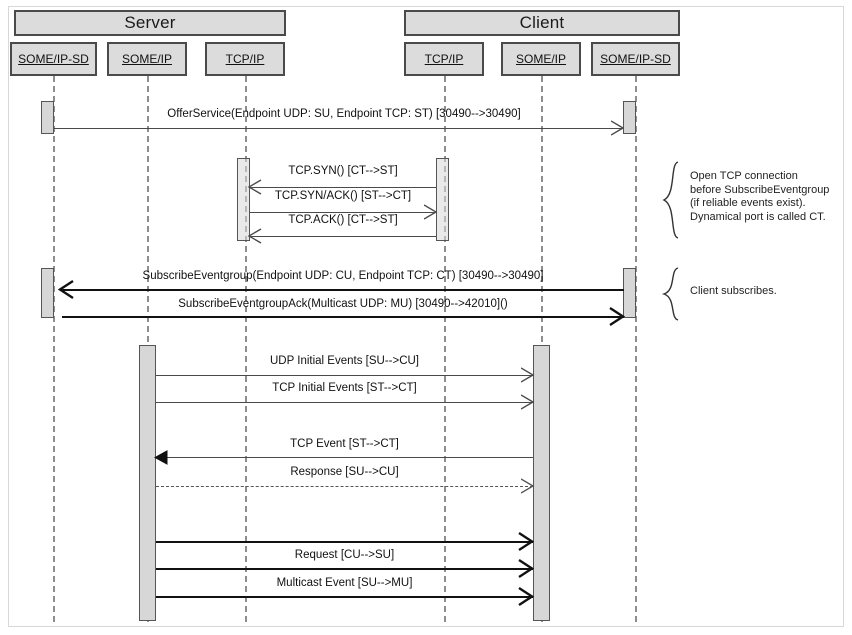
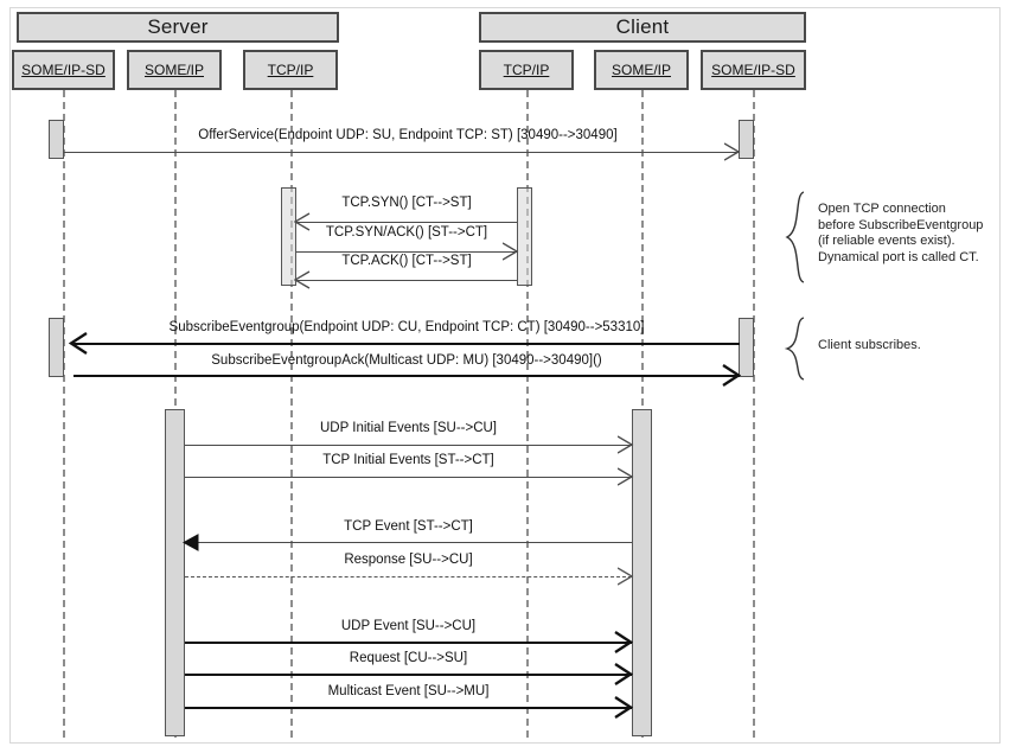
  Server
  Client
  SOME/IP-SD
  SOME/IP
  TCP/IP
  TCP/IP
  SOME/IP
  SOME/IP-SD
  OfferService(Endpoint UDP: SU, Endpoint TCP: ST) [30490-->30490]
  TCP.SYN() [CT-->ST]
  TCP.SYN/ACK() [ST-->CT]
  TCP.ACK() [CT-->ST]
- SubscribeEventgroup(Endpoint UDP: CU, Endpoint TCP: CT) [30490-->30490]
+ SubscribeEventgroup(Endpoint UDP: CU, Endpoint TCP: CT) [30490-->53310]
- SubscribeEventgroupAck(Multicast UDP: MU) [30490-->42010]()
+ SubscribeEventgroupAck(Multicast UDP: MU) [30490-->30490]()
  UDP Initial Events [SU-->CU]
  TCP Initial Events [ST-->CT]
  TCP Event [ST-->CT]
  Response [SU-->CU]
+ UDP Event [SU-->CU]
  Request [CU-->SU]
  Multicast Event [SU-->MU]
  Open TCP connection
  before SubscribeEventgroup
  (if reliable events exist).
  Dynamical port is called CT.
  Client subscribes.
